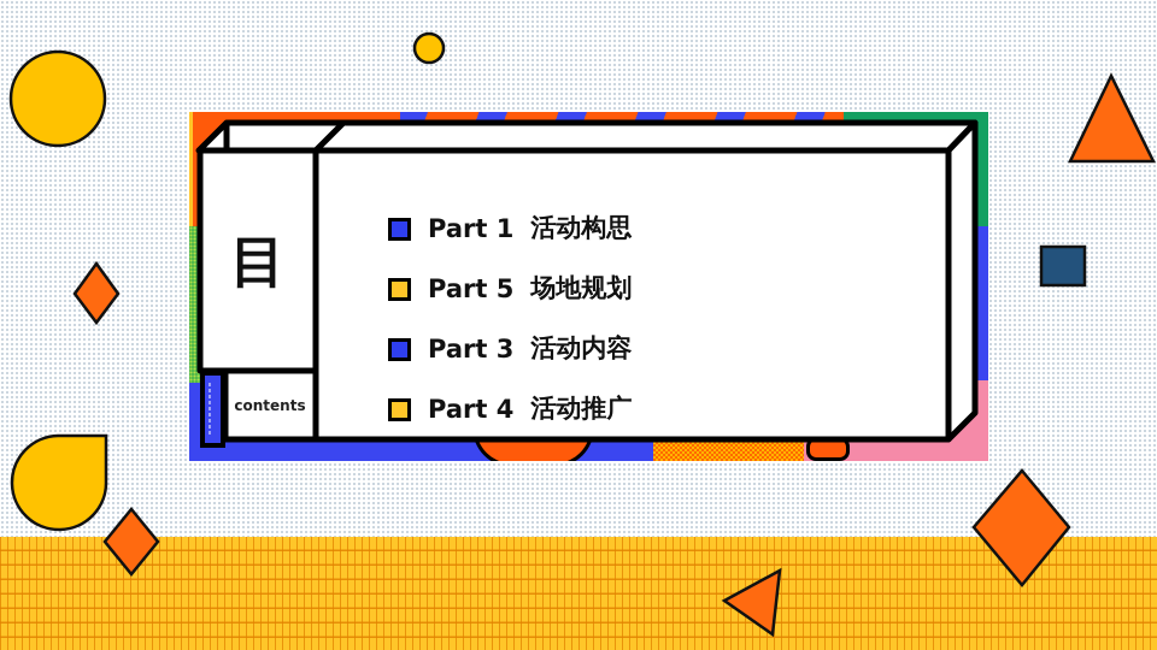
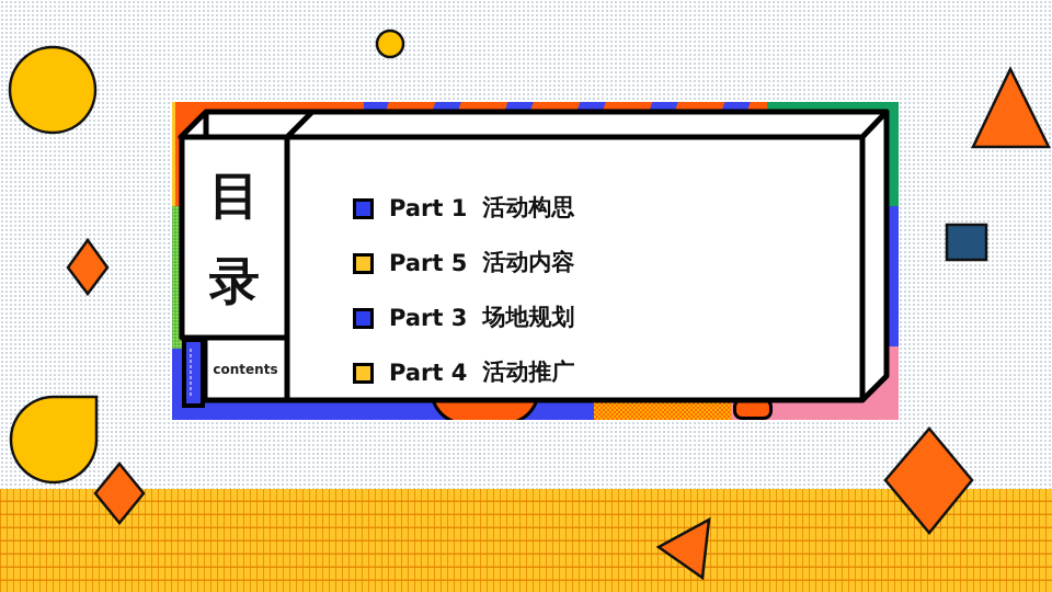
  目
+ 录
  contents
  Part 1
  活动构思
  Part 5
- 场地规划
+ 活动内容
  Part 3
- 活动内容
+ 场地规划
  Part 4
  活动推广
